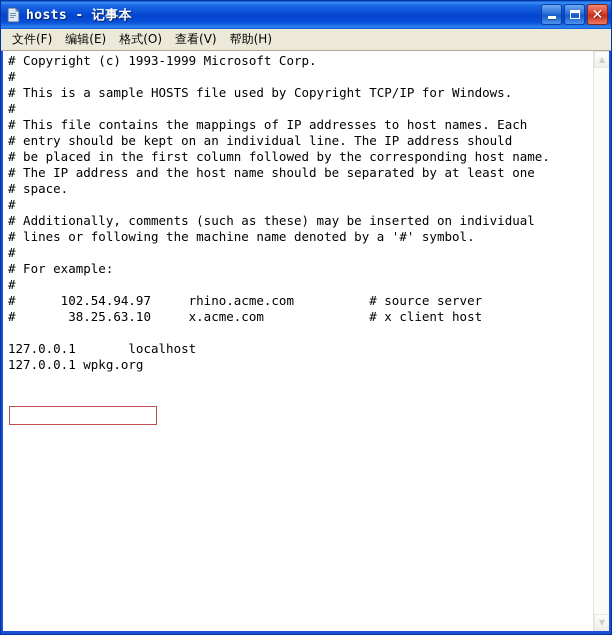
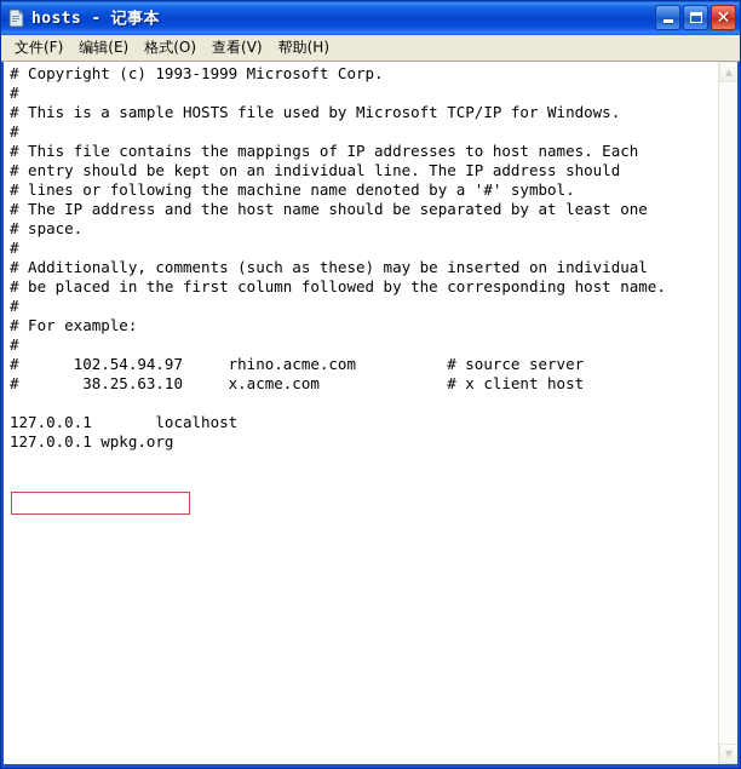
  hosts - 记事本
  ✕
  文件(F)
  编辑(E)
  格式(O)
  查看(V)
  帮助(H)
  # Copyright (c) 1993-1999 Microsoft Corp.
  #
- # This is a sample HOSTS file used by Copyright TCP/IP for Windows.
+ # This is a sample HOSTS file used by Microsoft TCP/IP for Windows.
  #
  # This file contains the mappings of IP addresses to host names. Each
  # entry should be kept on an individual line. The IP address should
- # be placed in the first column followed by the corresponding host name.
+ # lines or following the machine name denoted by a '#' symbol.
  # The IP address and the host name should be separated by at least one
  # space.
  #
  # Additionally, comments (such as these) may be inserted on individual
- # lines or following the machine name denoted by a '#' symbol.
+ # be placed in the first column followed by the corresponding host name.
  #
  # For example:
  #
  # 102.54.94.97 rhino.acme.com # source server
  # 38.25.63.10 x.acme.com # x client host
  127.0.0.1 localhost
  127.0.0.1 wpkg.org
  ▲
  ▼
